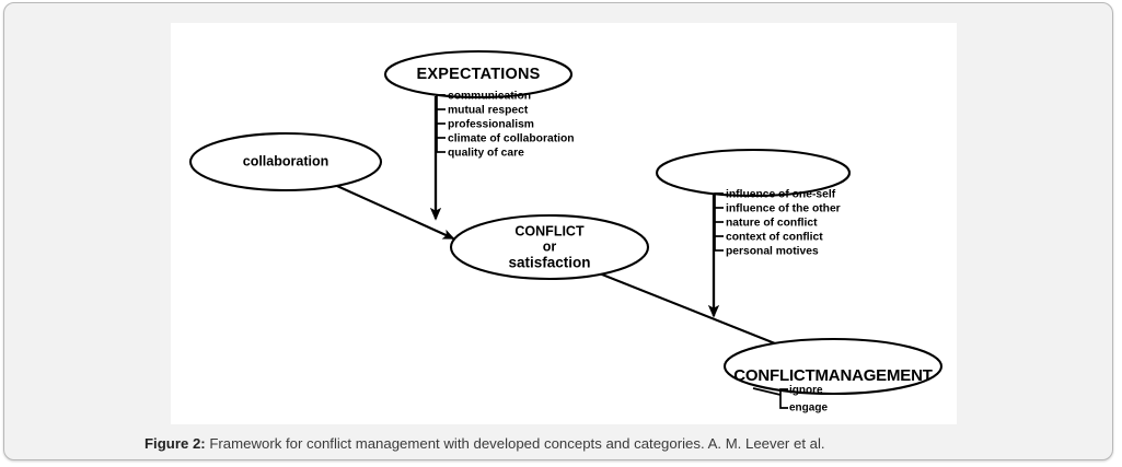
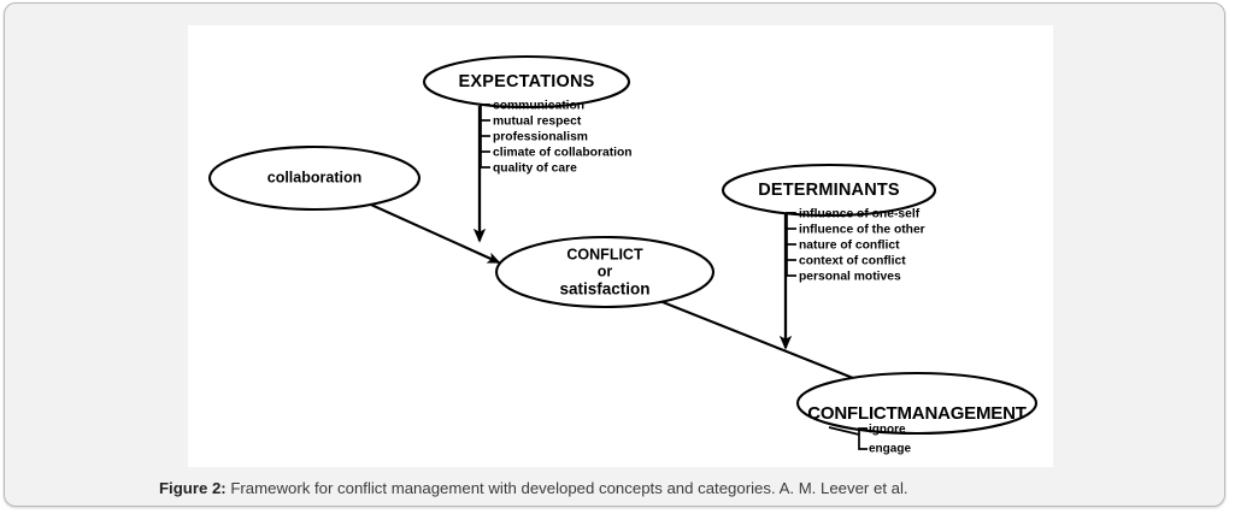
  Figure 2: Framework for conflict management with developed concepts and categories. A. M. Leever et al.
  collaboration
  EXPECTATIONS
  communication
  mutual respect
  professionalism
  climate of collaboration
  quality of care
  CONFLICT
  or
  satisfaction
+ DETERMINANTS
  influence of one-self
  influence of the other
  nature of conflict
  context of conflict
  personal motives
  CONFLICTMANAGEMENT
  ignore
  engage
